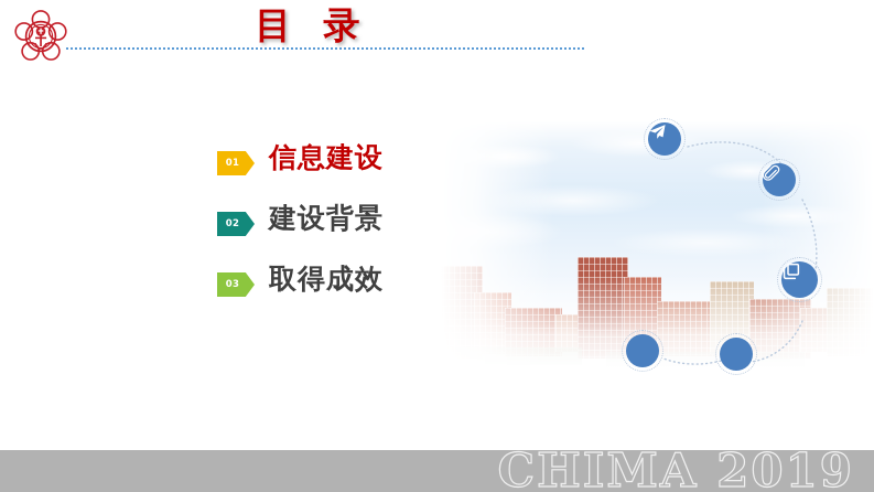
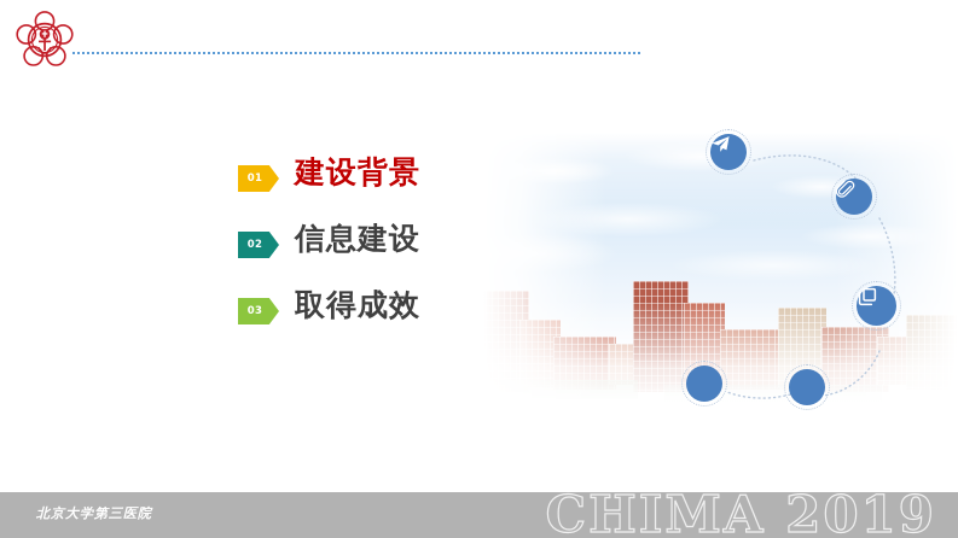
- 目 录
  01
- 信息建设
+ 建设背景
  02
- 建设背景
+ 信息建设
  03
  取得成效
  CHIMA 2019
+ 北京大学第三医院
